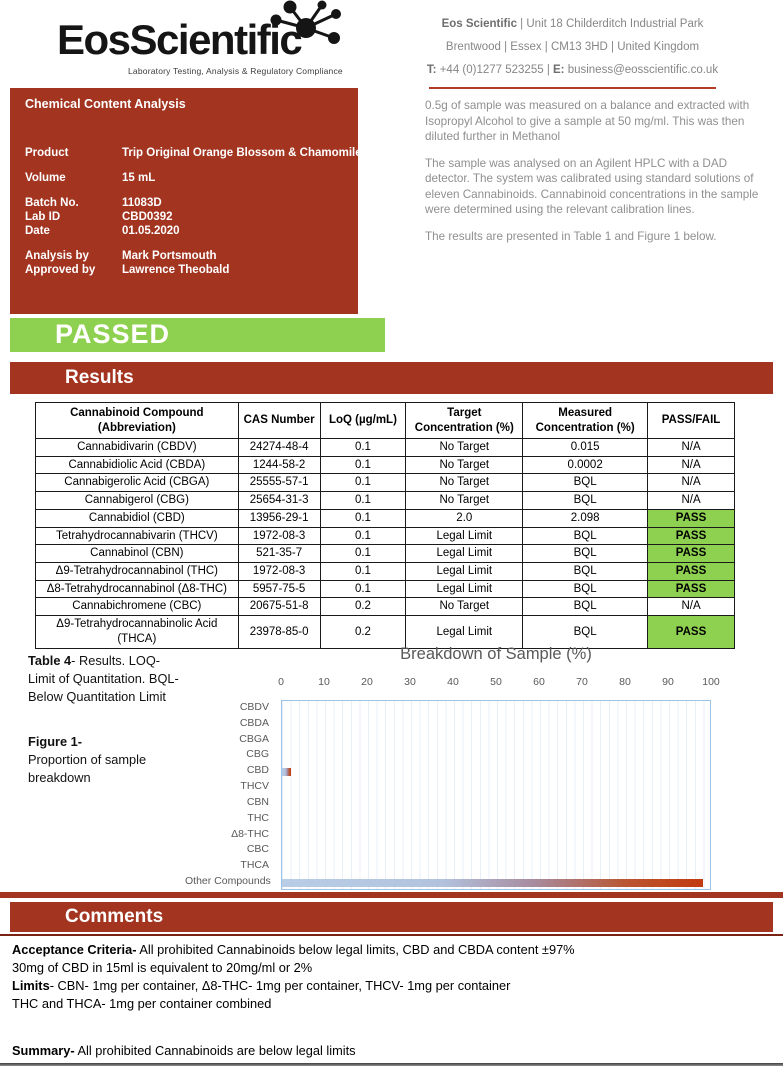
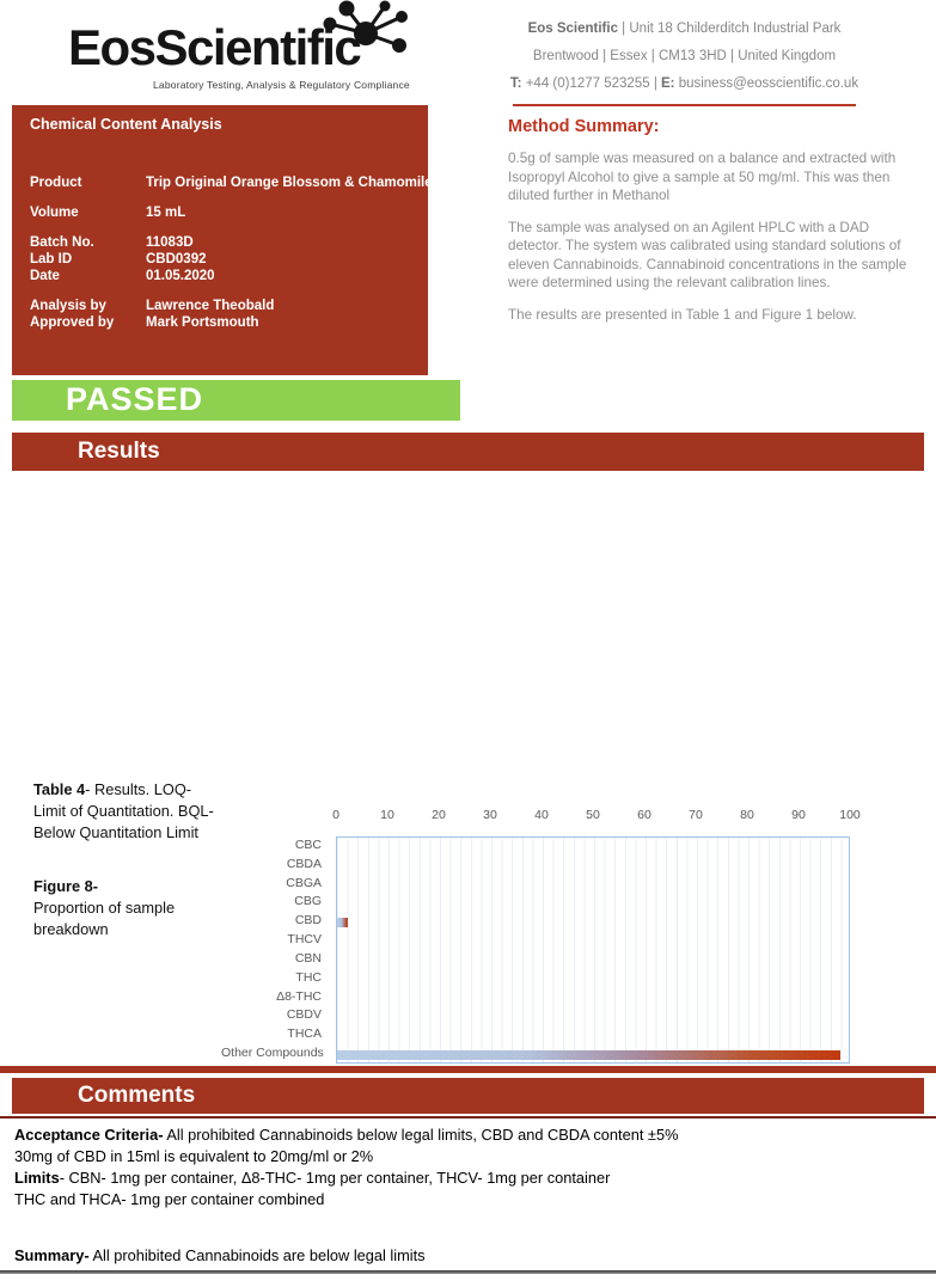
  EosScientific
  Laboratory Testing, Analysis & Regulatory Compliance
  Eos Scientific | Unit 18 Childerditch Industrial Park
  Brentwood | Essex | CM13 3HD | United Kingdom
  T: +44 (0)1277 523255 | E: business@eosscientific.co.uk
  Chemical Content Analysis
  Product
  Trip Original Orange Blossom & Chamomile
  Volume
  15 mL
  Batch No.
  11083D
  Lab ID
  CBD0392
  Date
  01.05.2020
  Analysis by
- Mark Portsmouth
+ Lawrence Theobald
  Approved by
- Lawrence Theobald
+ Mark Portsmouth
+ Method Summary:
  0.5g of sample was measured on a balance and extracted with Isopropyl Alcohol to give a sample at 50 mg/ml. This was then diluted further in Methanol
  The sample was analysed on an Agilent HPLC with a DAD detector. The system was calibrated using standard solutions of eleven Cannabinoids. Cannabinoid concentrations in the sample were determined using the relevant calibration lines.
  The results are presented in Table 1 and Figure 1 below.
  PASSED
  Results
- Cannabinoid Compound (Abbreviation)	CAS Number	LoQ (µg/mL)	Target Concentration (%)	Measured Concentration (%)	PASS/FAIL
- Cannabidivarin (CBDV)	24274-48-4	0.1	No Target	0.015	N/A
- Cannabidiolic Acid (CBDA)	1244-58-2	0.1	No Target	0.0002	N/A
- Cannabigerolic Acid (CBGA)	25555-57-1	0.1	No Target	BQL	N/A
- Cannabigerol (CBG)	25654-31-3	0.1	No Target	BQL	N/A
- Cannabidiol (CBD)	13956-29-1	0.1	2.0	2.098	PASS
- Tetrahydrocannabivarin (THCV)	1972-08-3	0.1	Legal Limit	BQL	PASS
- Cannabinol (CBN)	521-35-7	0.1	Legal Limit	BQL	PASS
- Δ9-Tetrahydrocannabinol (THC)	1972-08-3	0.1	Legal Limit	BQL	PASS
- Δ8-Tetrahydrocannabinol (Δ8-THC)	5957-75-5	0.1	Legal Limit	BQL	PASS
- Cannabichromene (CBC)	20675-51-8	0.2	No Target	BQL	N/A
- Δ9-Tetrahydrocannabinolic Acid (THCA)	23978-85-0	0.2	Legal Limit	BQL	PASS
  Table 4- Results. LOQ- Limit of Quantitation. BQL- Below Quantitation Limit
- Figure 1-
+ Figure 8-
  Proportion of sample breakdown
- Breakdown of Sample (%)
  0
  10
  20
  30
  40
  50
  60
  70
  80
  90
  100
- CBDV
+ CBC
  CBDA
  CBGA
  CBG
  CBD
  THCV
  CBN
  THC
  Δ8-THC
- CBC
+ CBDV
  THCA
  Other Compounds
  Comments
- Acceptance Criteria- All prohibited Cannabinoids below legal limits, CBD and CBDA content ±97%
+ Acceptance Criteria- All prohibited Cannabinoids below legal limits, CBD and CBDA content ±5%
  30mg of CBD in 15ml is equivalent to 20mg/ml or 2%
  Limits- CBN- 1mg per container, Δ8-THC- 1mg per container, THCV- 1mg per container
  THC and THCA- 1mg per container combined
  Summary- All prohibited Cannabinoids are below legal limits
